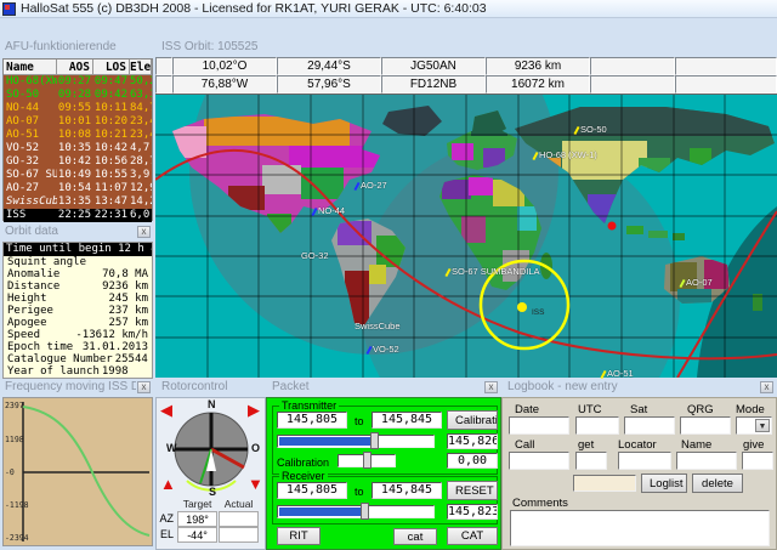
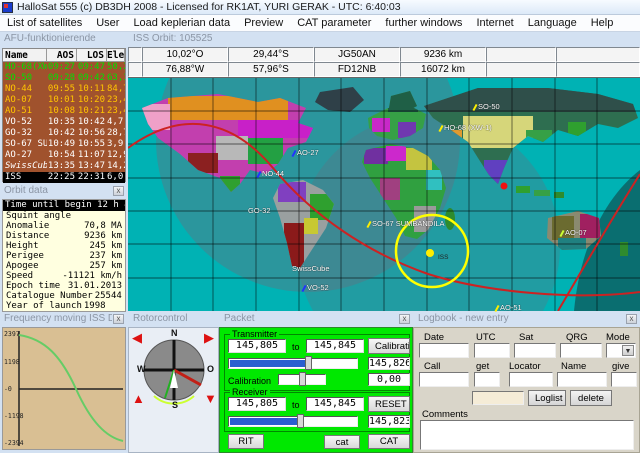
  HalloSat 555 (c) DB3DH 2008 - Licensed for RK1AT, YURI GERAK - UTC: 6:40:03
+ List of satellites
+ User
+ Load keplerian data
+ Preview
+ CAT parameter
+ further windows
+ Internet
+ Language
+ Help
  AFU-funktionierende
  Name
  AOS
  LOS
  Ele
  HO-68(XW
  09:27
  09:47
  50,
  SO-50
  09:28
  09:42
  63,
  NO-44
  09:55
  10:11
  84,
  AO-07
  10:01
  10:20
  23,
  AO-51
  10:08
  10:21
  23,
  VO-52
  10:35
  10:42
  4,7
  GO-32
  10:42
  10:56
  28,
  SO-67 SU
  10:49
  10:55
  3,9
  AO-27
  10:54
  11:07
  12,
  SwissCub
  13:35
  13:47
  14,
  ISS
  22:25
  22:31
  6,0
  Orbit data
  x
  Time until begin 12 h
  Squint angle
  Anomalie
  70,8 MA
  Distance
  9236 km
  Height
  245 km
  Perigee
  237 km
  Apogee
  257 km
  Speed
- -13612 km/h
+ -11121 km/h
  Epoch time
  31.01.2013
  Catalogue Number
  25544
  Year of launch
  1998
  Frequency moving ISS D
  x
  2397
  1198
  -0
  -1198
  -2394
  ISS Orbit: 105525
  10,02°O
  29,44°S
  JG50AN
  9236 km
  76,88°W
  57,96°S
  FD12NB
  16072 km
  SO-50
  HO-68 (XW-1)
  AO-27
  NO-44
  GO-32
  SO-67 SUMBANDILA
  SwissCube
  VO-52
  AO-07
  AO-51
  Rotorcontrol
  ◀
  ▶
  ▲
  ▼
  N
  W
  O
  S
- Target
- Actual
- AZ
- 198°
- EL
- -44°
  Packet
  x
  Transmitter
  145,805
  to
  145,845
  Calibrati
  145,826
  Calibration
  0,00
  Receiver
  145,805
  to
  145,845
  RESET
  145,823
  RIT
  Logbook - new entry
  x
  Date
  UTC
  Sat
  QRG
  Mode
  Call
  get
  Locator
  Name
  give
  Loglist
  delete
  Comments
